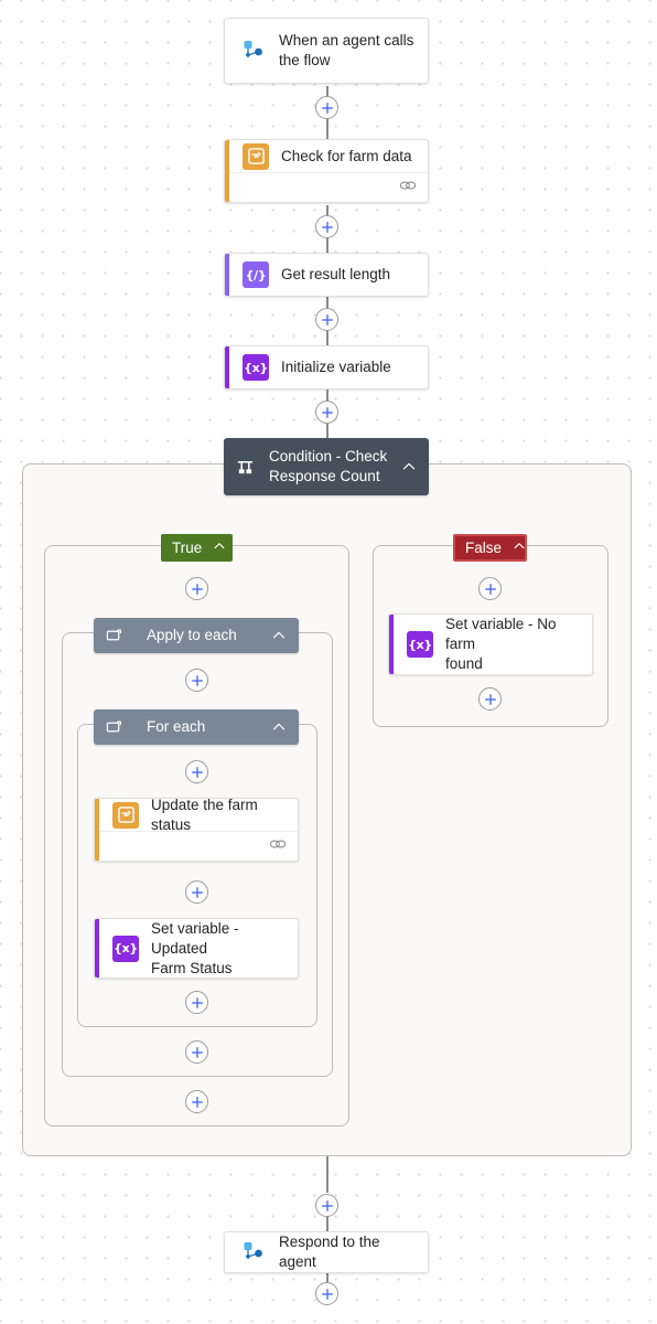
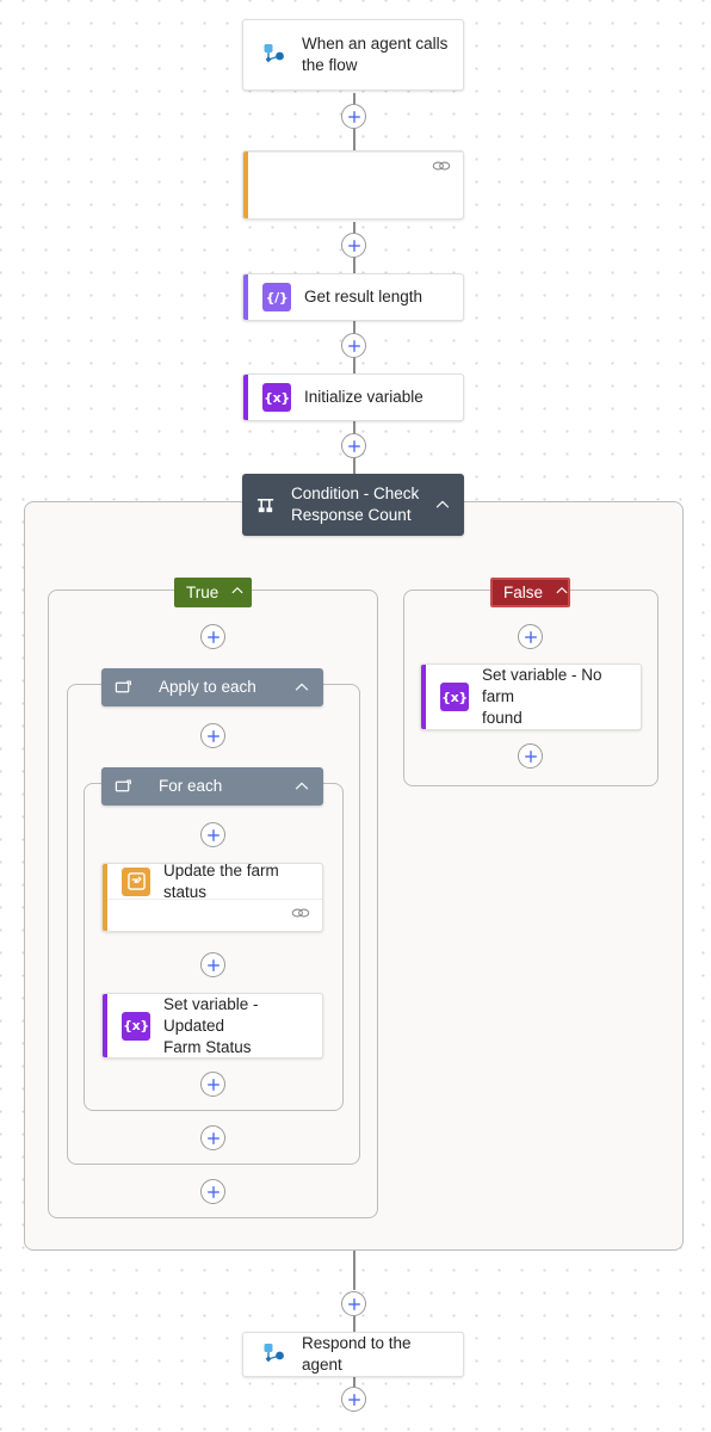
  When an agent calls
  the flow
- Check for farm data
  {/}
  Get result length
  {x}
  Initialize variable
  Condition - Check
  Response Count
  True
  Apply to each
  For each
  Update the farm status
  {x}
  Set variable - Updated
  Farm Status
  False
  {x}
  Set variable - No farm
  found
  Respond to the agent
